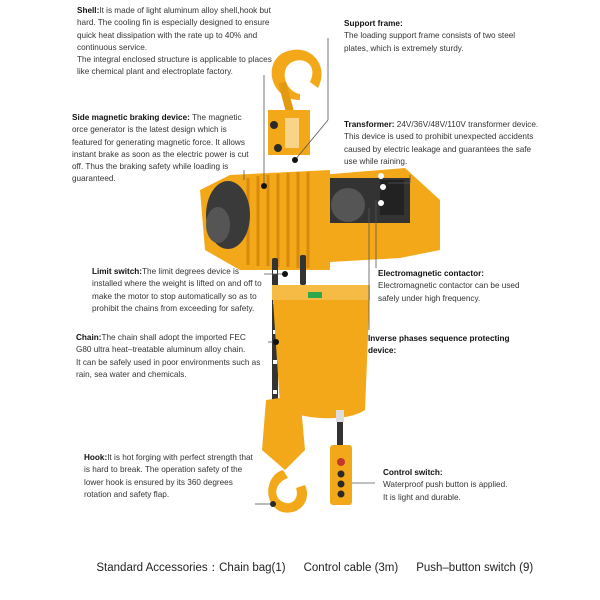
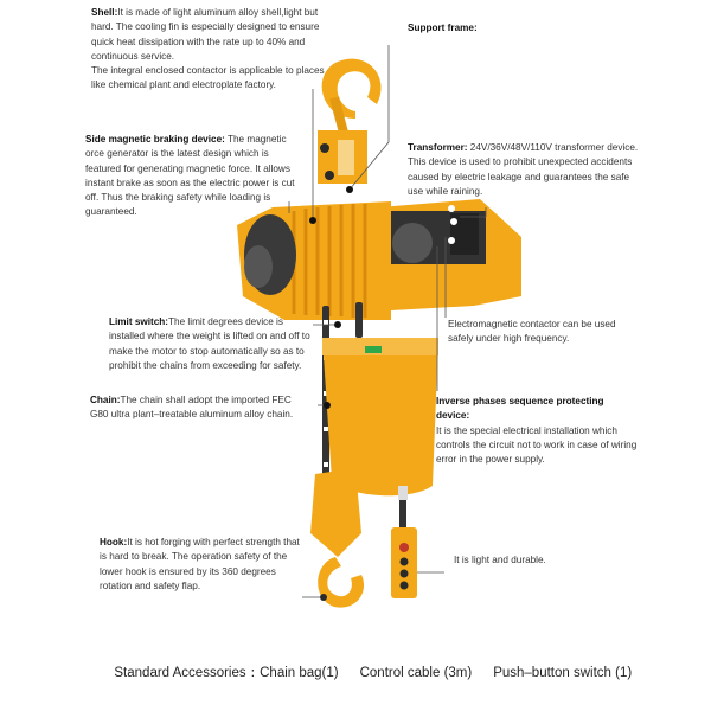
- Shell:It is made of light aluminum alloy shell,hook but hard. The cooling fin is especially designed to ensure quick heat dissipation with the rate up to 40% and continuous service.
+ Shell:It is made of light aluminum alloy shell,light but hard. The cooling fin is especially designed to ensure quick heat dissipation with the rate up to 40% and continuous service.
- The integral enclosed structure is applicable to places like chemical plant and electroplate factory.
+ The integral enclosed contactor is applicable to places like chemical plant and electroplate factory.
  Support frame:
- The loading support frame consists of two steel plates, which is extremely sturdy.
  Side magnetic braking device: The magnetic orce generator is the latest design which is featured for generating magnetic force. It allows instant brake as soon as the electric power is cut off. Thus the braking safety while loading is guaranteed.
  Transformer: 24V/36V/48V/110V transformer device. This device is used to prohibit unexpected accidents caused by electric leakage and guarantees the safe use while raining.
  Limit switch:The limit degrees device is installed where the weight is lifted on and off to make the motor to stop automatically so as to prohibit the chains from exceeding for safety.
- Electromagnetic contactor:
  Electromagnetic contactor can be used safely under high frequency.
- Chain:The chain shall adopt the imported FEC G80 ultra heat–treatable aluminum alloy chain.
+ Chain:The chain shall adopt the imported FEC G80 ultra plant–treatable aluminum alloy chain.
- It can be safely used in poor environments such as rain, sea water and chemicals.
  Inverse phases sequence protecting device:
+ It is the special electrical installation which controls the circuit not to work in case of wiring error in the power supply.
  Hook:It is hot forging with perfect strength that is hard to break. The operation safety of the lower hook is ensured by its 360 degrees rotation and safety flap.
- Control switch:
- Waterproof push button is applied.
  It is light and durable.
- Standard Accessories：Chain bag(1) Control cable (3m) Push–button switch (9)
+ Standard Accessories：Chain bag(1) Control cable (3m) Push–button switch (1)
